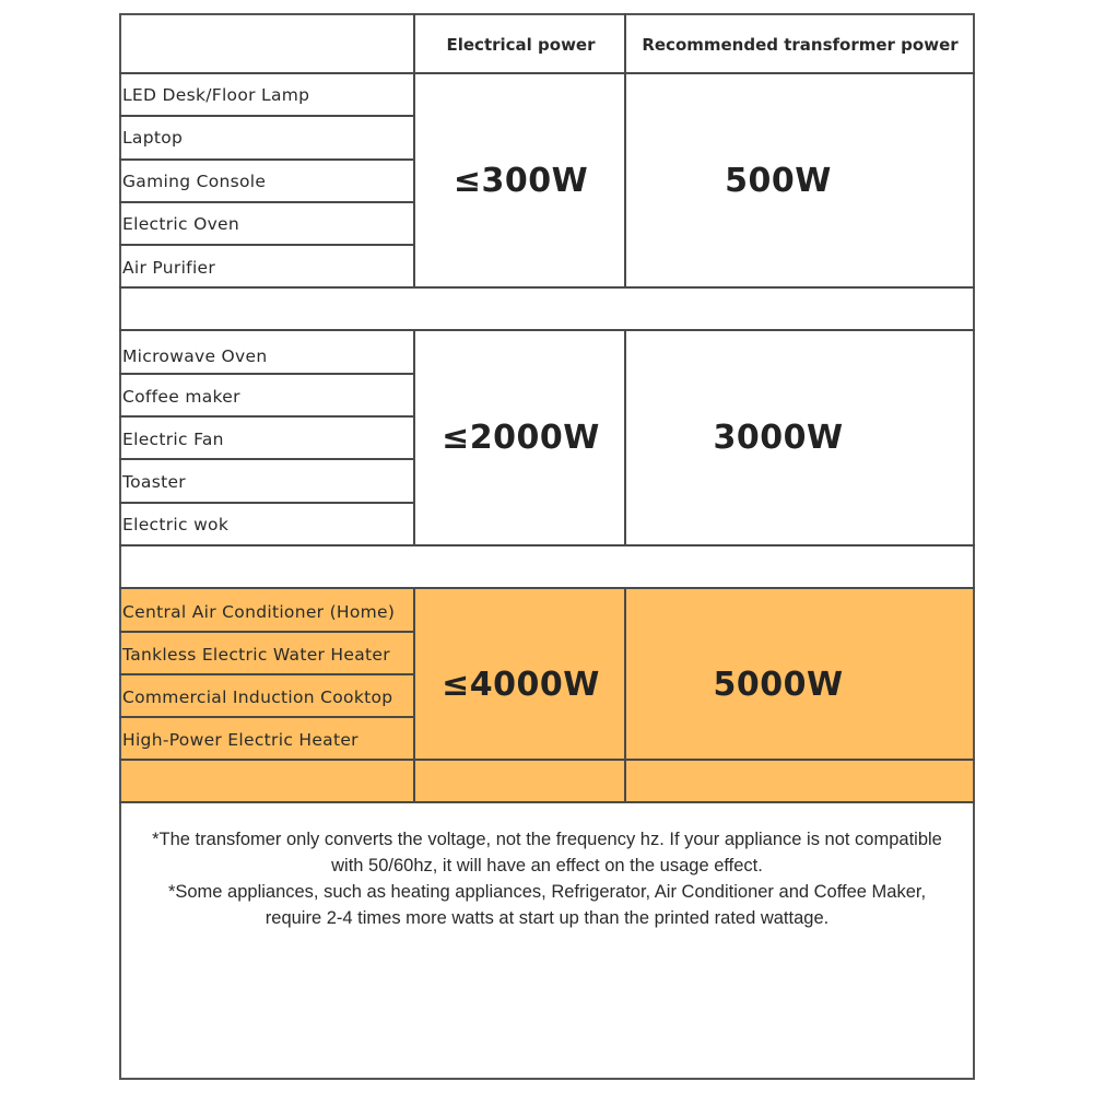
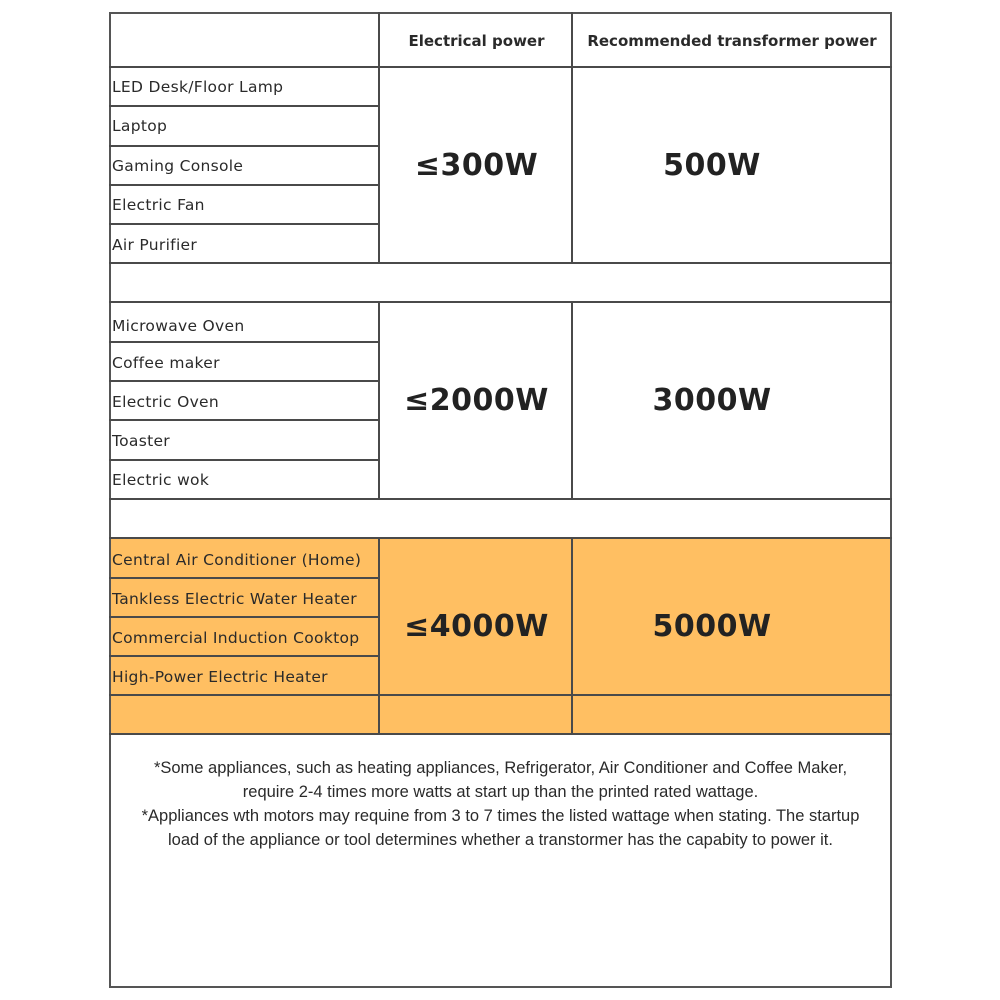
  Electrical power
  Recommended transformer power
  LED Desk/Floor Lamp
  Laptop
  Gaming Console
- Electric Oven
+ Electric Fan
  Air Purifier
  ≤300W
  500W
  Microwave Oven
  Coffee maker
- Electric Fan
+ Electric Oven
  Toaster
  Electric wok
  ≤2000W
  3000W
  Central Air Conditioner (Home)
  Tankless Electric Water Heater
  Commercial Induction Cooktop
  High-Power Electric Heater
  ≤4000W
  5000W
- *The transfomer only converts the voltage, not the frequency hz. If your appliance is not compatible with 50/60hz, it will have an effect on the usage effect.
  *Some appliances, such as heating appliances, Refrigerator, Air Conditioner and Coffee Maker, require 2-4 times more watts at start up than the printed rated wattage.
+ *Appliances wth motors may requine from 3 to 7 times the listed wattage when stating. The startup load of the appliance or tool determines whether a transtormer has the capabity to power it.
